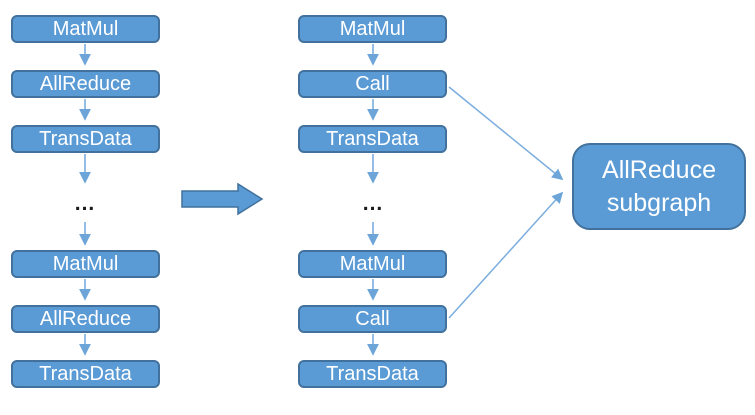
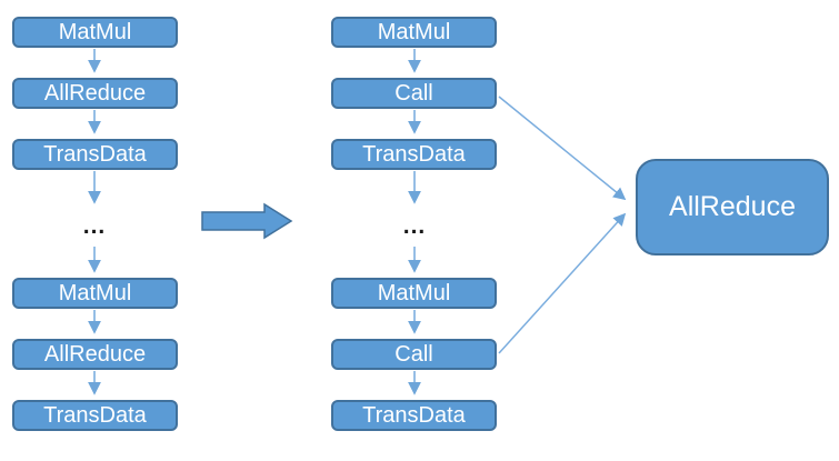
  MatMul
  AllReduce
  TransData
  ...
  MatMul
  AllReduce
  TransData
  MatMul
  Call
  TransData
  ...
  MatMul
  Call
  TransData
  AllReduce
- subgraph
